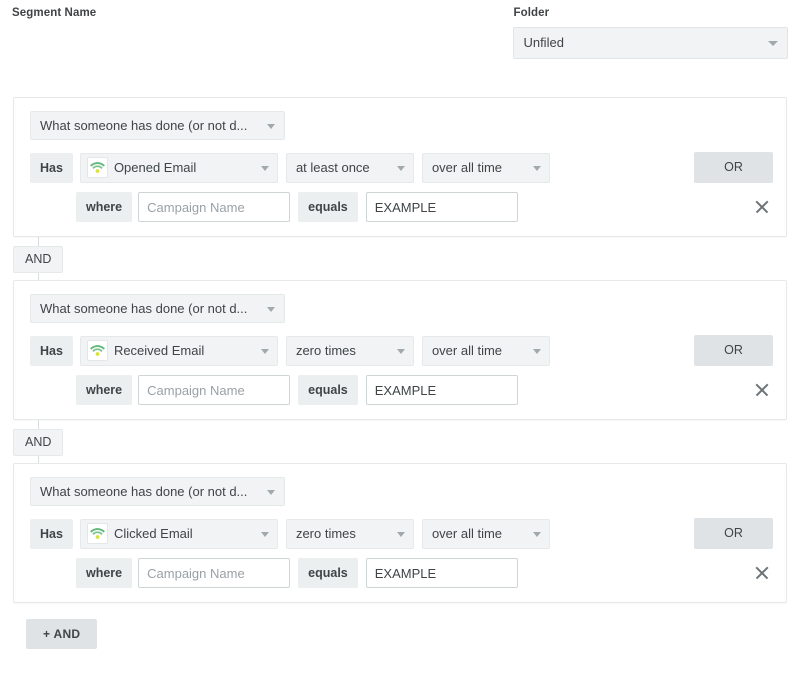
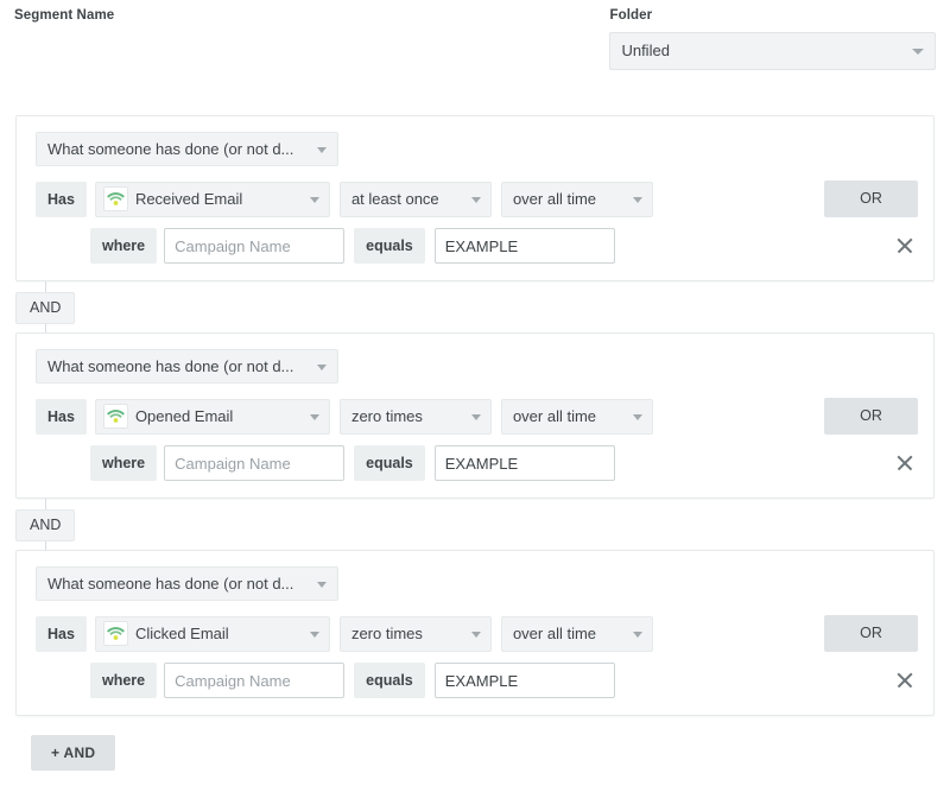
  Segment Name
  Folder
  Unfiled
  What someone has done (or not d...
  Has
- Opened Email
+ Received Email
  at least once
  over all time
  OR
  where
  Campaign Name
  equals
  EXAMPLE
  AND
  What someone has done (or not d...
  Has
- Received Email
+ Opened Email
  zero times
  over all time
  OR
  where
  Campaign Name
  equals
  EXAMPLE
  AND
  What someone has done (or not d...
  Has
  Clicked Email
  zero times
  over all time
  OR
  where
  Campaign Name
  equals
  EXAMPLE
  + AND
